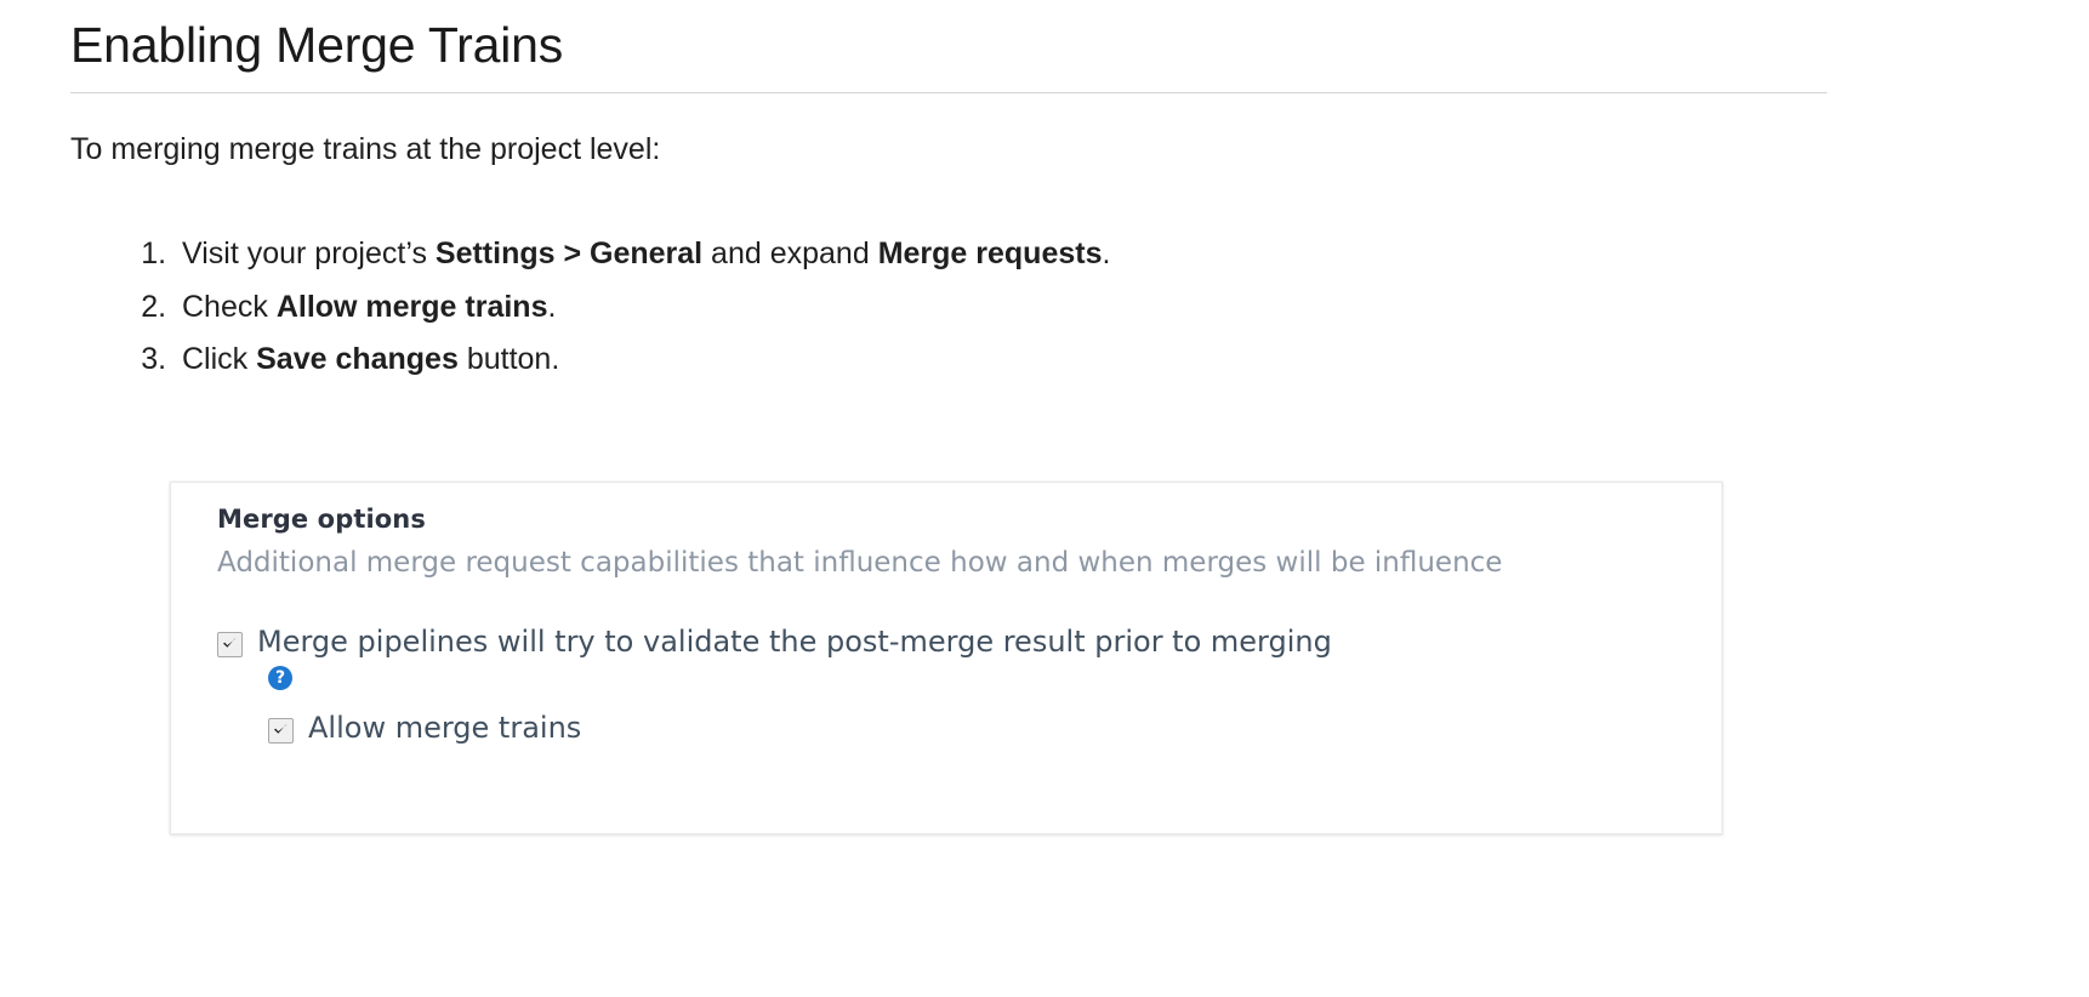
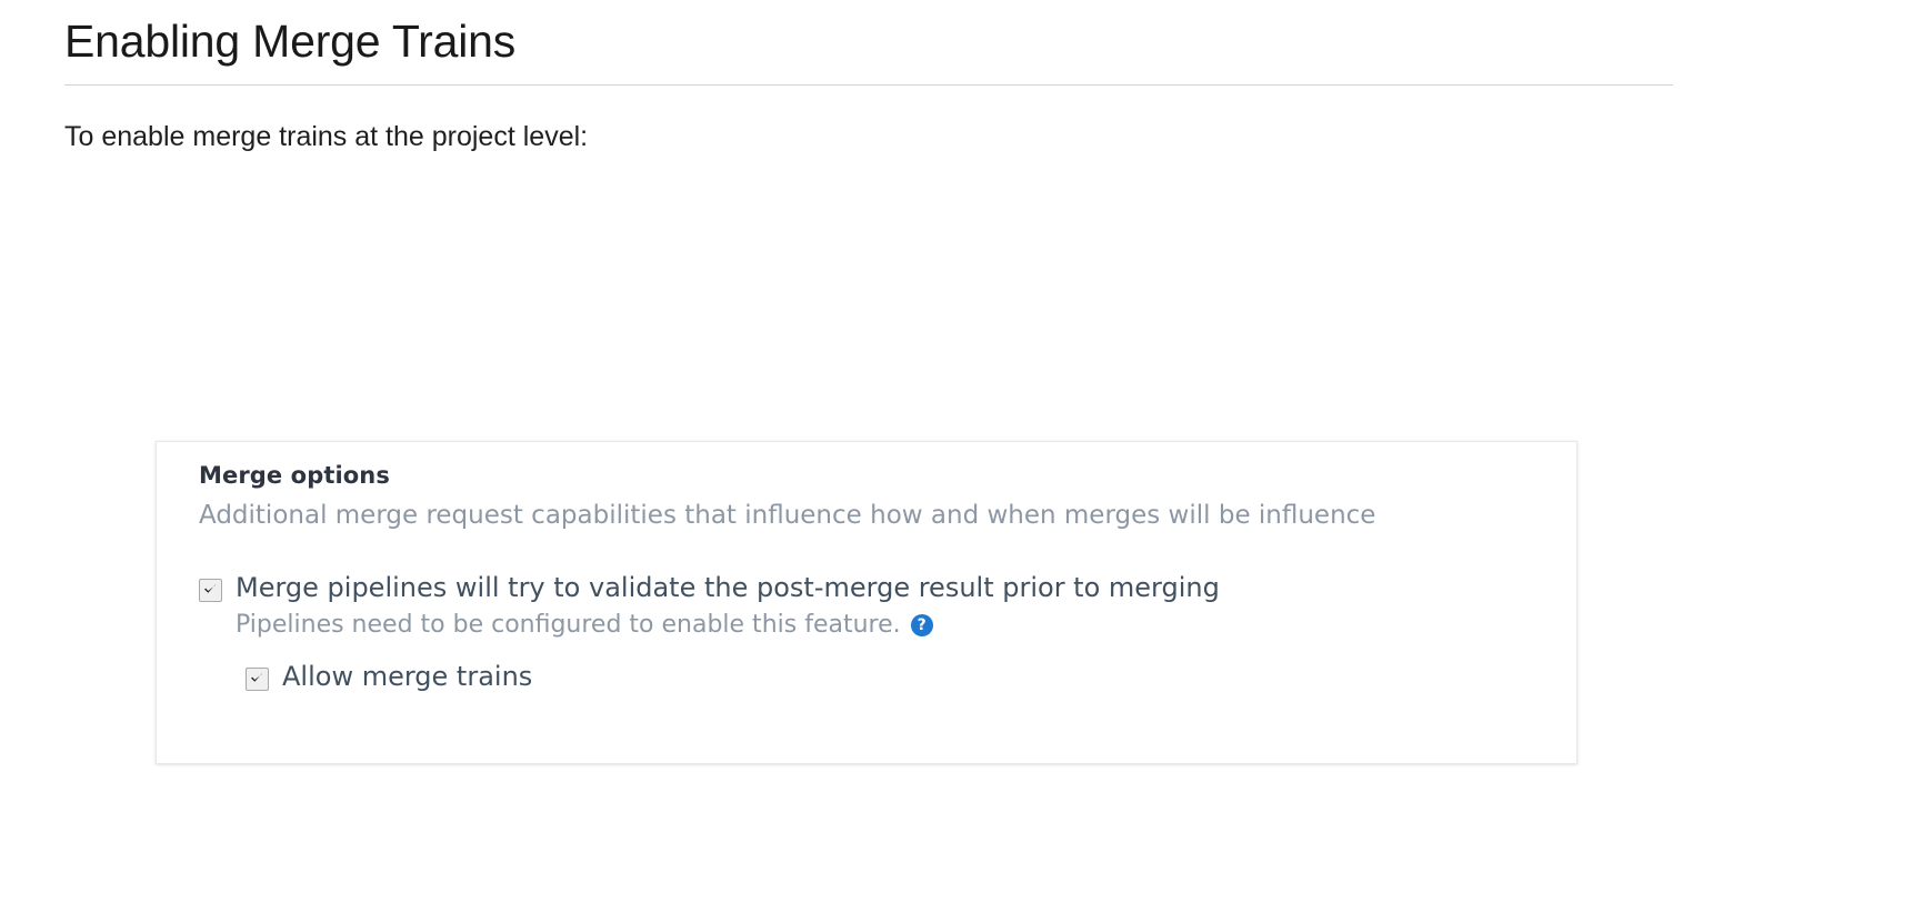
  Enabling Merge Trains
- To merging merge trains at the project level:
+ To enable merge trains at the project level:
- Visit your project’s Settings > General and expand Merge requests.
- Check Allow merge trains.
- Click Save changes button.
  Merge options
  Additional merge request capabilities that influence how and when merges will be influence
  Merge pipelines will try to validate the post-merge result prior to merging
+ Pipelines need to be configured to enable this feature.
  ?
  Allow merge trains
